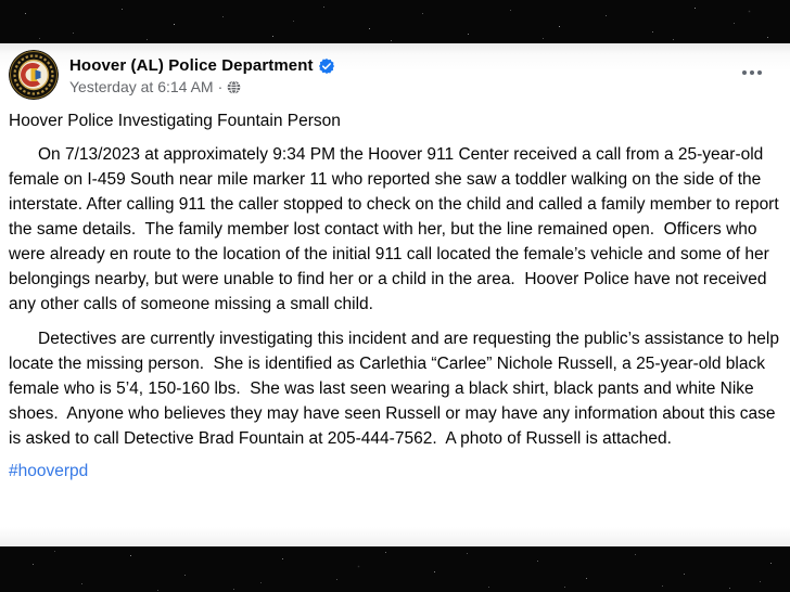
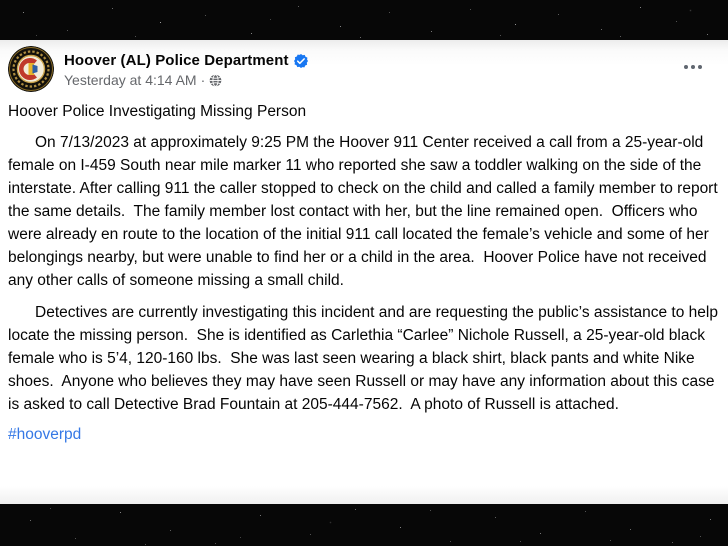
  Hoover (AL) Police Department
- Yesterday at 6:14 AM
+ Yesterday at 4:14 AM
  ·
- Hoover Police Investigating Fountain Person
+ Hoover Police Investigating Missing Person
- On 7/13/2023 at approximately 9:34 PM the Hoover 911 Center received a call from a 25-year-old female on I-459 South near mile marker 11 who reported she saw a toddler walking on the side of the interstate. After calling 911 the caller stopped to check on the child and called a family member to report the same details. The family member lost contact with her, but the line remained open. Officers who were already en route to the location of the initial 911 call located the female’s vehicle and some of her belongings nearby, but were unable to find her or a child in the area. Hoover Police have not received any other calls of someone missing a small child.
+ On 7/13/2023 at approximately 9:25 PM the Hoover 911 Center received a call from a 25-year-old female on I-459 South near mile marker 11 who reported she saw a toddler walking on the side of the interstate. After calling 911 the caller stopped to check on the child and called a family member to report the same details. The family member lost contact with her, but the line remained open. Officers who were already en route to the location of the initial 911 call located the female’s vehicle and some of her belongings nearby, but were unable to find her or a child in the area. Hoover Police have not received any other calls of someone missing a small child.
- Detectives are currently investigating this incident and are requesting the public’s assistance to help locate the missing person. She is identified as Carlethia “Carlee” Nichole Russell, a 25-year-old black female who is 5’4, 150-160 lbs. She was last seen wearing a black shirt, black pants and white Nike shoes. Anyone who believes they may have seen Russell or may have any information about this case is asked to call Detective Brad Fountain at 205-444-7562. A photo of Russell is attached.
+ Detectives are currently investigating this incident and are requesting the public’s assistance to help locate the missing person. She is identified as Carlethia “Carlee” Nichole Russell, a 25-year-old black female who is 5’4, 120-160 lbs. She was last seen wearing a black shirt, black pants and white Nike shoes. Anyone who believes they may have seen Russell or may have any information about this case is asked to call Detective Brad Fountain at 205-444-7562. A photo of Russell is attached.
  #hooverpd
